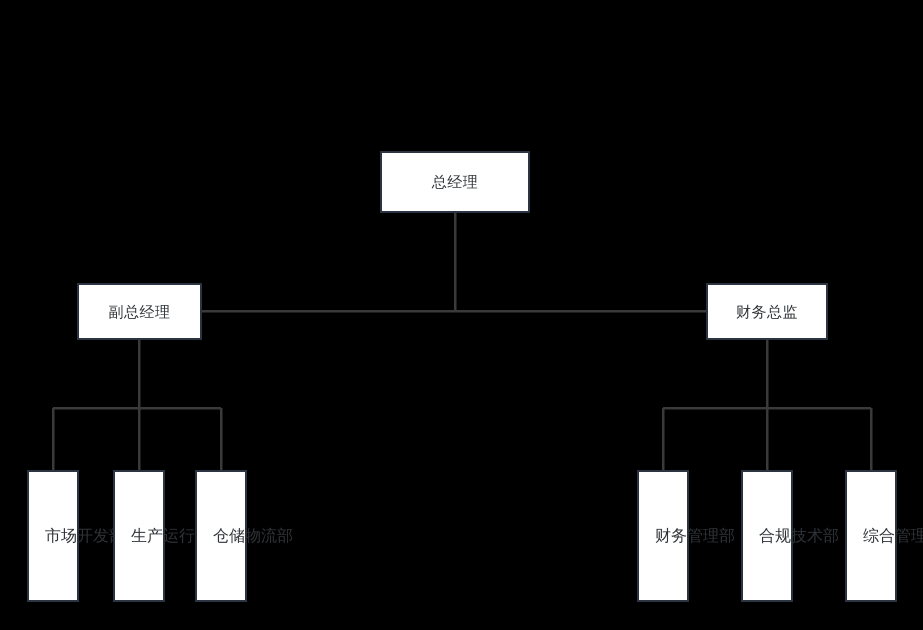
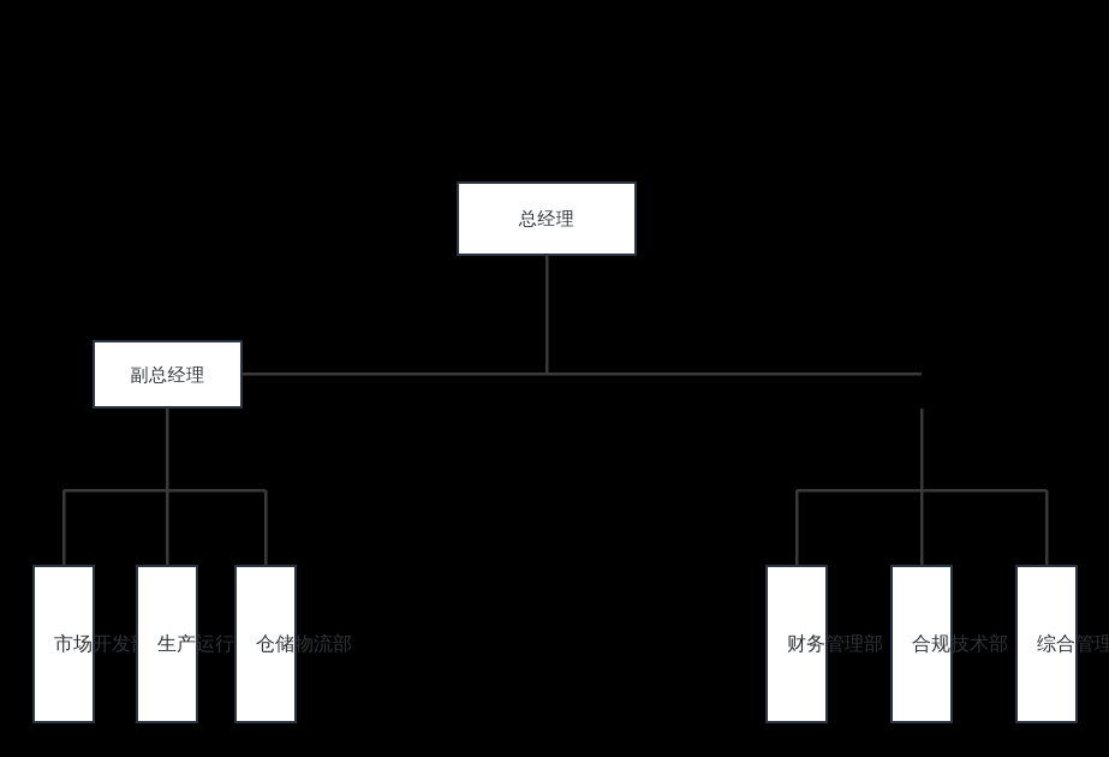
  总经理
  副总经理
- 财务总监
  市场开发
  生产运行
  仓储物流部
  财务管理部
  合规技术部
  综合管理
